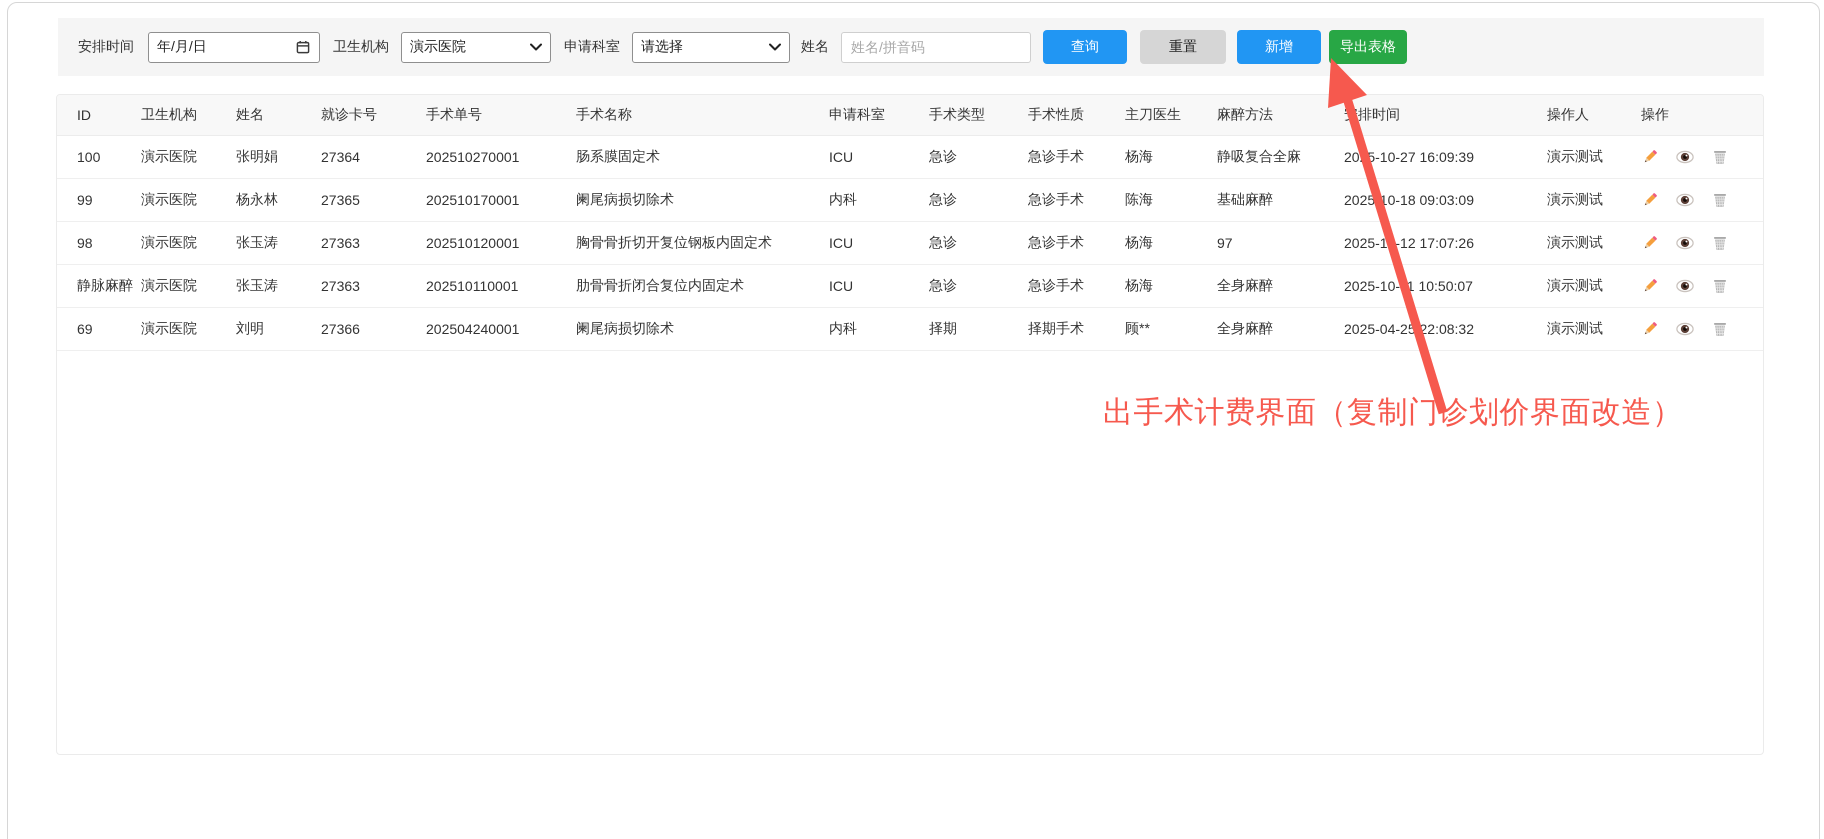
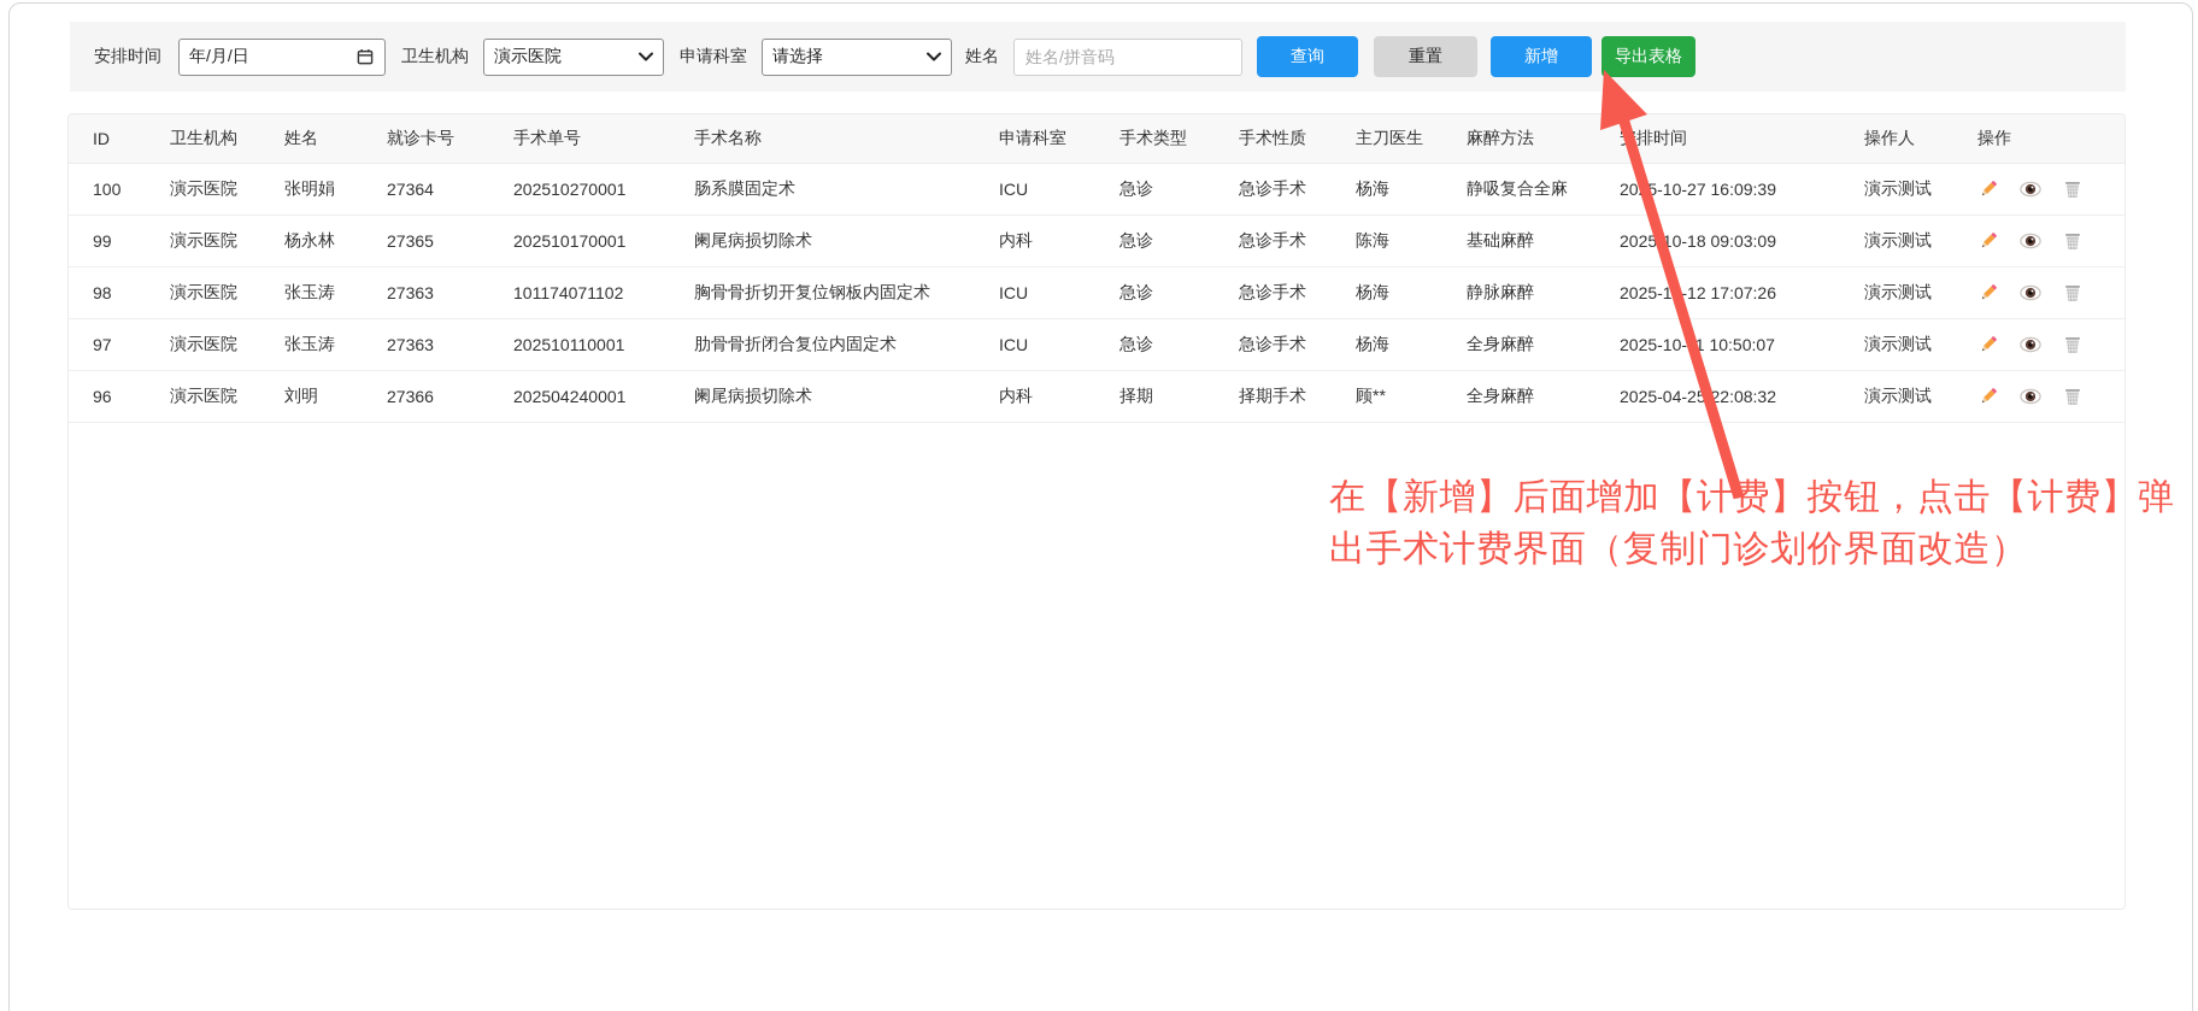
  安排时间
  年/月/日
  卫生机构
  演示医院
  申请科室
  请选择
  姓名
  姓名/拼音码
  查询
  重置
  新增
  导出表格
  ID
  卫生机构
  姓名
  就诊卡号
  手术单号
  手术名称
  申请科室
  手术类型
  手术性质
  主刀医生
  麻醉方法
  排时间
  操作人
  操作
  100
  演示医院
  张明娟
  27364
  202510270001
  肠系膜固定术
  ICU
  急诊
  急诊手术
  杨海
  静吸复合全麻
  205-10-27 16:09:39
  演示测试
  99
  演示医院
  杨永林
  27365
  202510170001
  阑尾病损切除术
  内科
  急诊
  急诊手术
  陈海
  基础麻醉
  202510-18 09:03:09
  演示测试
  98
  演示医院
  张玉涛
  27363
- 202510120001
+ 101174071102
  胸骨骨折切开复位钢板内固定术
  ICU
  急诊
  急诊手术
  杨海
- 97
+ 静脉麻醉
  2025-1-12 17:07:26
  演示测试
- 静脉麻醉
+ 97
  演示医院
  张玉涛
  27363
  202510110001
  肋骨骨折闭合复位内固定术
  ICU
  急诊
  急诊手术
  杨海
  全身麻醉
  2025-10-1 10:50:07
  演示测试
- 69
+ 96
  演示医院
  刘明
  27366
  202504240001
  阑尾病损切除术
  内科
  择期
  择期手术
  顾**
  全身麻醉
  2025-04-25 22:08:32
  演示测试
+ 在【新增】后面增加【计费】按钮，点击【计费】弹
  出手术计费界面（复制门诊划价界面改造）
